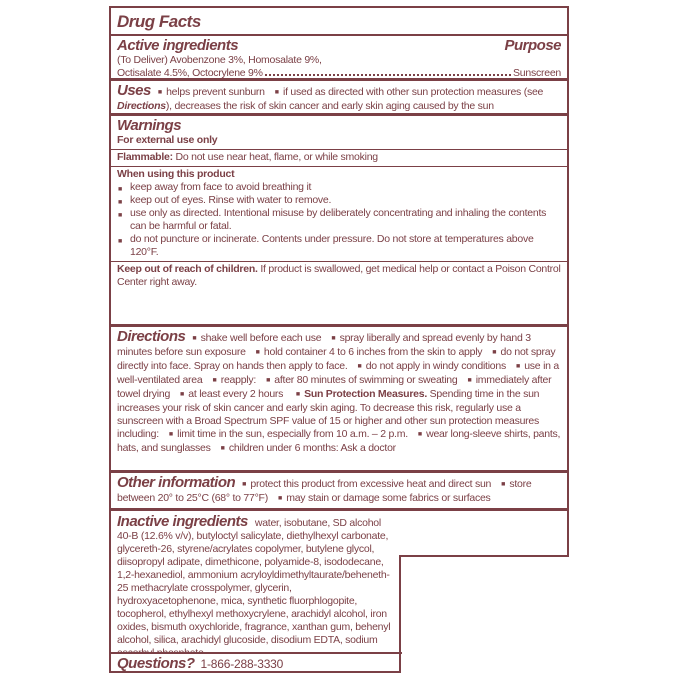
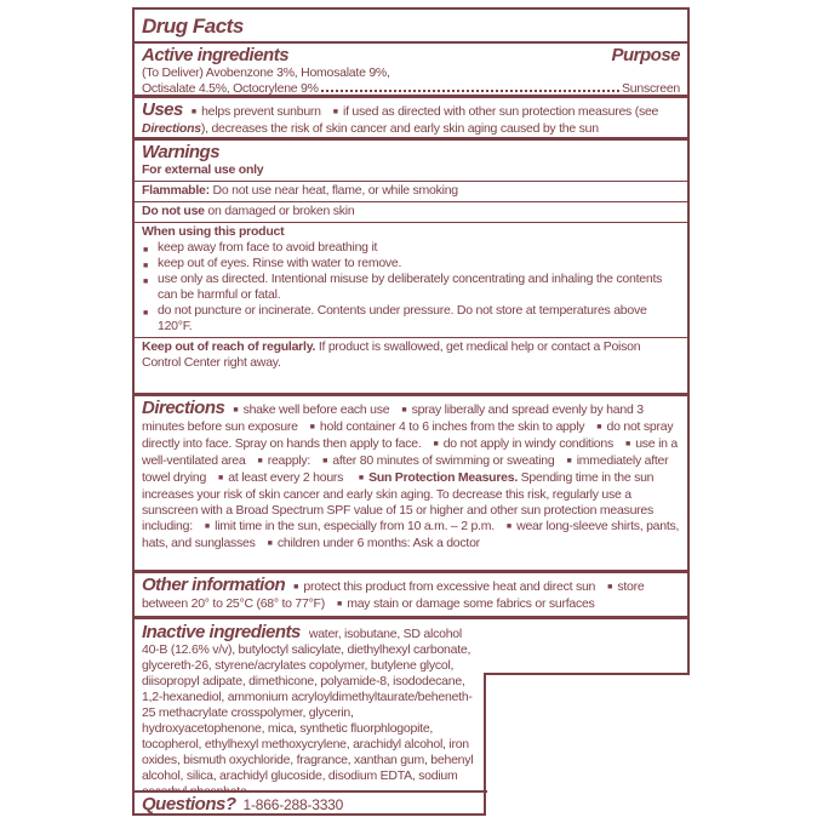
  Drug Facts
  Active ingredients
  Purpose
  (To Deliver) Avobenzone 3%, Homosalate 9%,
  Octisalate 4.5%, Octocrylene 9%
  Sunscreen
  Uses helps prevent sunburn if used as directed with other sun protection measures (see Directions), decreases the risk of skin cancer and early skin aging caused by the sun
  Warnings
  For external use only
  Flammable: Do not use near heat, flame, or while smoking
+ Do not use on damaged or broken skin
  When using this product
  keep away from face to avoid breathing it
  keep out of eyes. Rinse with water to remove.
  use only as directed. Intentional misuse by deliberately concentrating and inhaling the contents can be harmful or fatal.
  do not puncture or incinerate. Contents under pressure. Do not store at temperatures above 120°F.
- Keep out of reach of children. If product is swallowed, get medical help or contact a Poison Control Center right away.
+ Keep out of reach of regularly. If product is swallowed, get medical help or contact a Poison Control Center right away.
  Directions shake well before each use spray liberally and spread evenly by hand 3 minutes before sun exposure hold container 4 to 6 inches from the skin to apply do not spray directly into face. Spray on hands then apply to face. do not apply in windy conditions use in a well-ventilated area reapply: after 80 minutes of swimming or sweating immediately after towel drying at least every 2 hours Sun Protection Measures. Spending time in the sun increases your risk of skin cancer and early skin aging. To decrease this risk, regularly use a sunscreen with a Broad Spectrum SPF value of 15 or higher and other sun protection measures including: limit time in the sun, especially from 10 a.m. – 2 p.m. wear long-sleeve shirts, pants, hats, and sunglasses children under 6 months: Ask a doctor
  Other information protect this product from excessive heat and direct sun store between 20° to 25°C (68° to 77°F) may stain or damage some fabrics or surfaces
  Inactive ingredients water, isobutane, SD alcohol 40-B (12.6% v/v), butyloctyl salicylate, diethylhexyl carbonate, glycereth-26, styrene/acrylates copolymer, butylene glycol, diisopropyl adipate, dimethicone, polyamide-8, isododecane, 1,2-hexanediol, ammonium acryloyldimethyltaurate/beheneth-25 methacrylate crosspolymer, glycerin, hydroxyacetophenone, mica, synthetic fluorphlogopite, tocopherol, ethylhexyl methoxycrylene, arachidyl alcohol, iron oxides, bismuth oxychloride, fragrance, xanthan gum, behenyl alcohol, silica, arachidyl glucoside, disodium EDTA, sodium
  Questions? 1-866-288-3330
